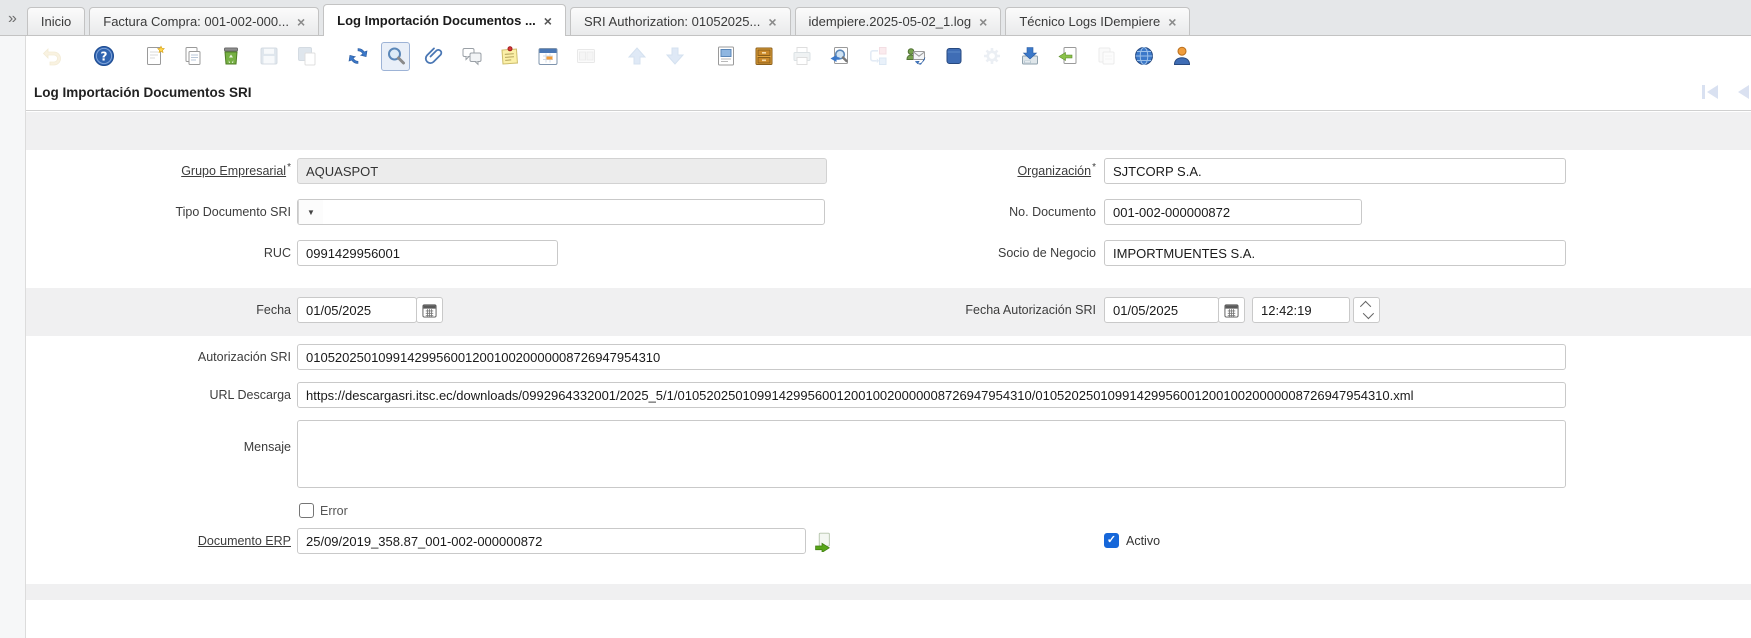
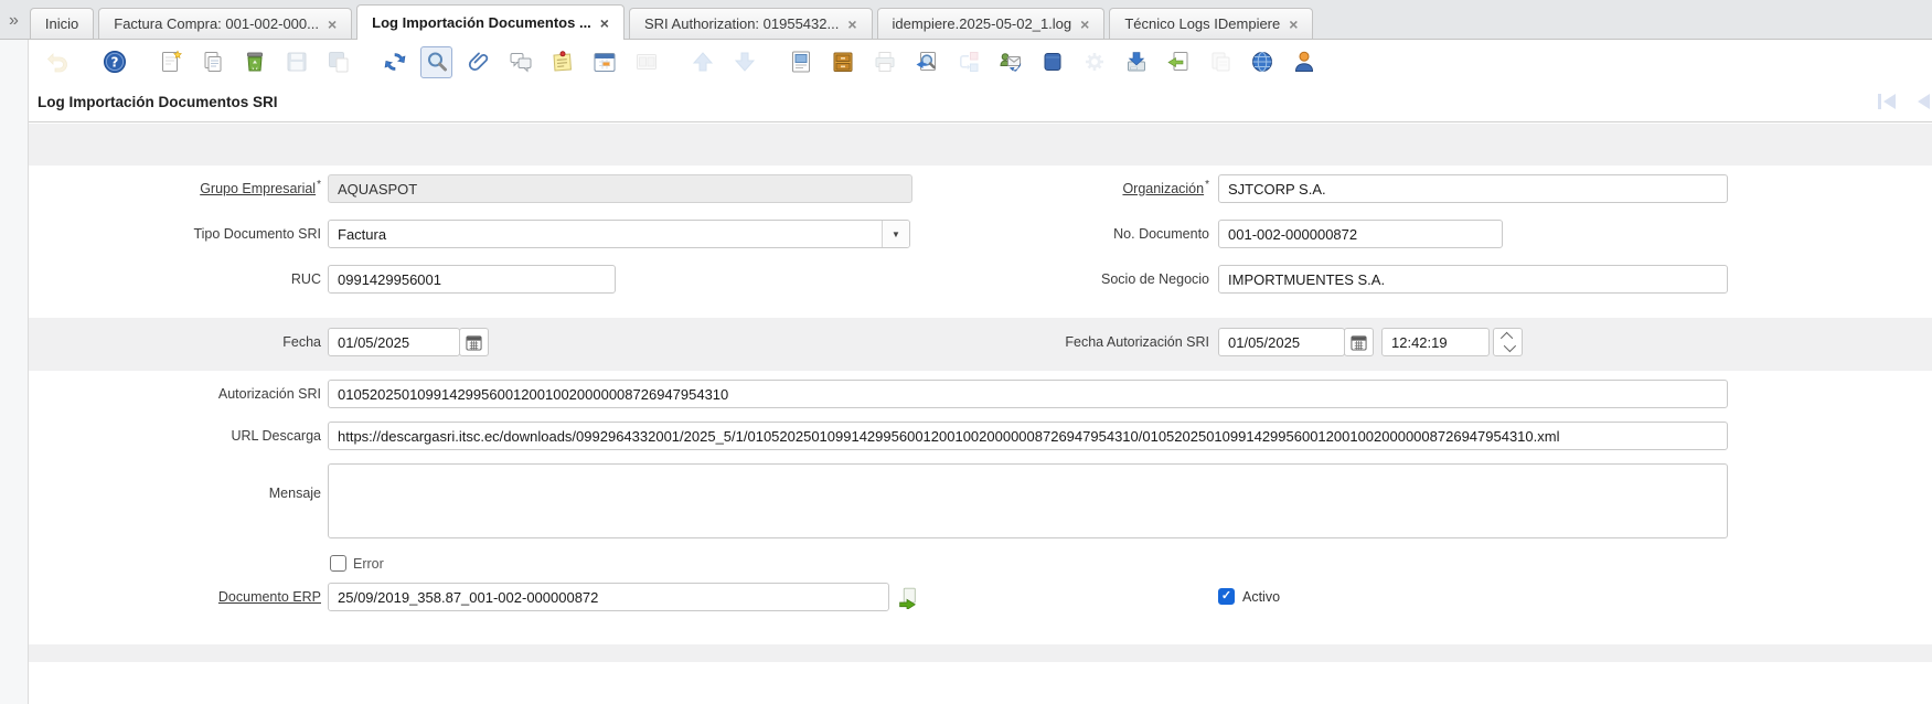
  »
  Inicio
  Factura Compra: 001-002-000...
  ×
  Log Importación Documentos ...
  ×
- SRI Authorization: 01052025...
+ SRI Authorization: 01955432...
  ×
  idempiere.2025-05-02_1.log
  ×
  Técnico Logs IDempiere
  ×
  ?
  Log Importación Documentos SRI
  Grupo Empresarial*
  AQUASPOT
  Organización*
  SJTCORP S.A.
  Tipo Documento SRI
+ Factura
  ▼
  No. Documento
  001-002-000000872
  RUC
  0991429956001
  Socio de Negocio
  IMPORTMUENTES S.A.
  Fecha
  01/05/2025
  Fecha Autorización SRI
  01/05/2025
  12:42:19
  Autorización SRI
  0105202501099142995600120010020000008726947954310
  URL Descarga
  https://descargasri.itsc.ec/downloads/0992964332001/2025_5/1/0105202501099142995600120010020000008726947954310/0105202501099142995600120010020000008726947954310.xml
  Mensaje
  Error
  Documento ERP
  25/09/2019_358.87_001-002-000000872
  ✓
  Activo
